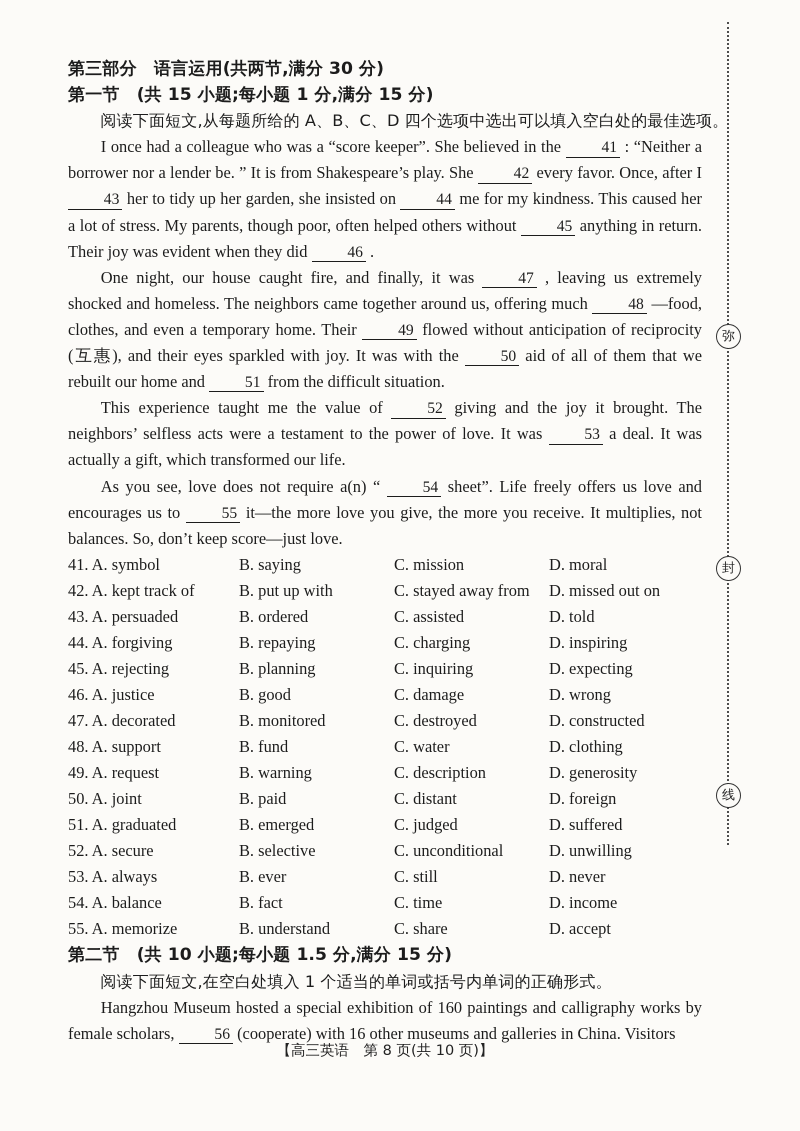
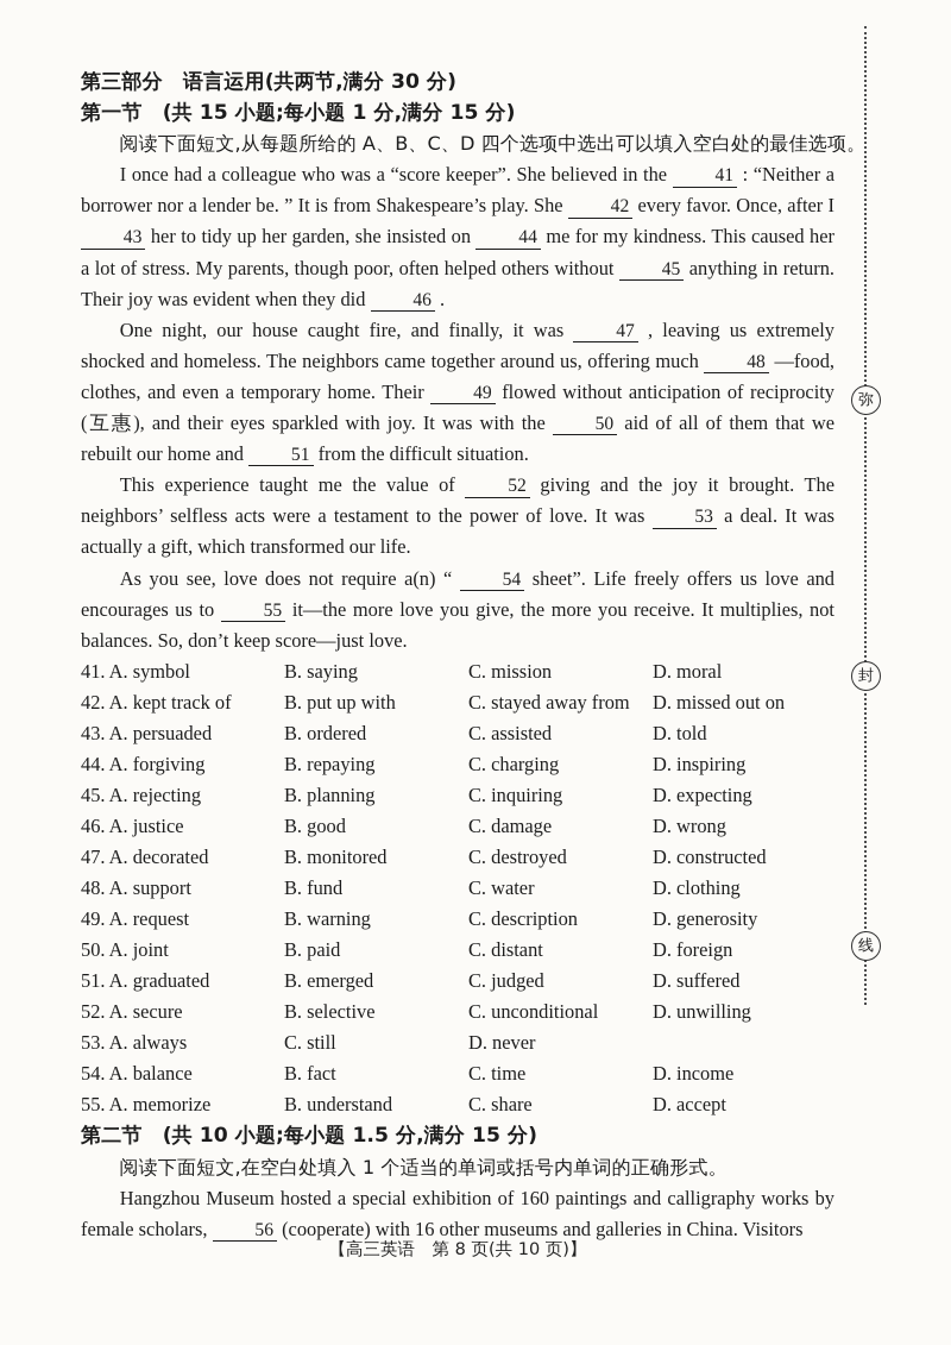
  第三部分 语言运用(共两节,满分 30 分)
  第一节 (共 15 小题;每小题 1 分,满分 15 分)
  阅读下面短文,从每题所给的 A、B、C、D 四个选项中选出可以填入空白处的最佳选项。
  I once had a colleague who was a “score keeper”. She believed in the 41 : “Neither a borrower nor a lender be. ” It is from Shakespeare’s play. She 42 every favor. Once, after I 43 her to tidy up her garden, she insisted on 44 me for my kindness. This caused her a lot of stress. My parents, though poor, often helped others without 45 anything in return. Their joy was evident when they did 46 .
  One night, our house caught fire, and finally, it was 47 , leaving us extremely shocked and homeless. The neighbors came together around us, offering much 48 —food, clothes, and even a temporary home. Their 49 flowed without anticipation of reciprocity (互惠), and their eyes sparkled with joy. It was with the 50 aid of all of them that we rebuilt our home and 51 from the difficult situation.
  This experience taught me the value of 52 giving and the joy it brought. The neighbors’ selfless acts were a testament to the power of love. It was 53 a deal. It was actually a gift, which transformed our life.
  As you see, love does not require a(n) “ 54 sheet”. Life freely offers us love and encourages us to 55 it—the more love you give, the more you receive. It multiplies, not balances. So, don’t keep score—just love.
  41. A. symbol
  B. saying
  C. mission
  D. moral
  42. A. kept track of
  B. put up with
  C. stayed away from
  D. missed out on
  43. A. persuaded
  B. ordered
  C. assisted
  D. told
  44. A. forgiving
  B. repaying
  C. charging
  D. inspiring
  45. A. rejecting
  B. planning
  C. inquiring
  D. expecting
  46. A. justice
  B. good
  C. damage
  D. wrong
  47. A. decorated
  B. monitored
  C. destroyed
  D. constructed
  48. A. support
  B. fund
  C. water
  D. clothing
  49. A. request
  B. warning
  C. description
  D. generosity
  50. A. joint
  B. paid
  C. distant
  D. foreign
  51. A. graduated
  B. emerged
  C. judged
  D. suffered
  52. A. secure
  B. selective
  C. unconditional
  D. unwilling
  53. A. always
- B. ever
  C. still
  D. never
  54. A. balance
  B. fact
  C. time
  D. income
  55. A. memorize
  B. understand
  C. share
  D. accept
  第二节 (共 10 小题;每小题 1.5 分,满分 15 分)
  阅读下面短文,在空白处填入 1 个适当的单词或括号内单词的正确形式。
  Hangzhou Museum hosted a special exhibition of 160 paintings and calligraphy works by female scholars, 56 (cooperate) with 16 other museums and galleries in China. Visitors
  【高三英语 第 8 页(共 10 页)】
  弥
  封
  线
